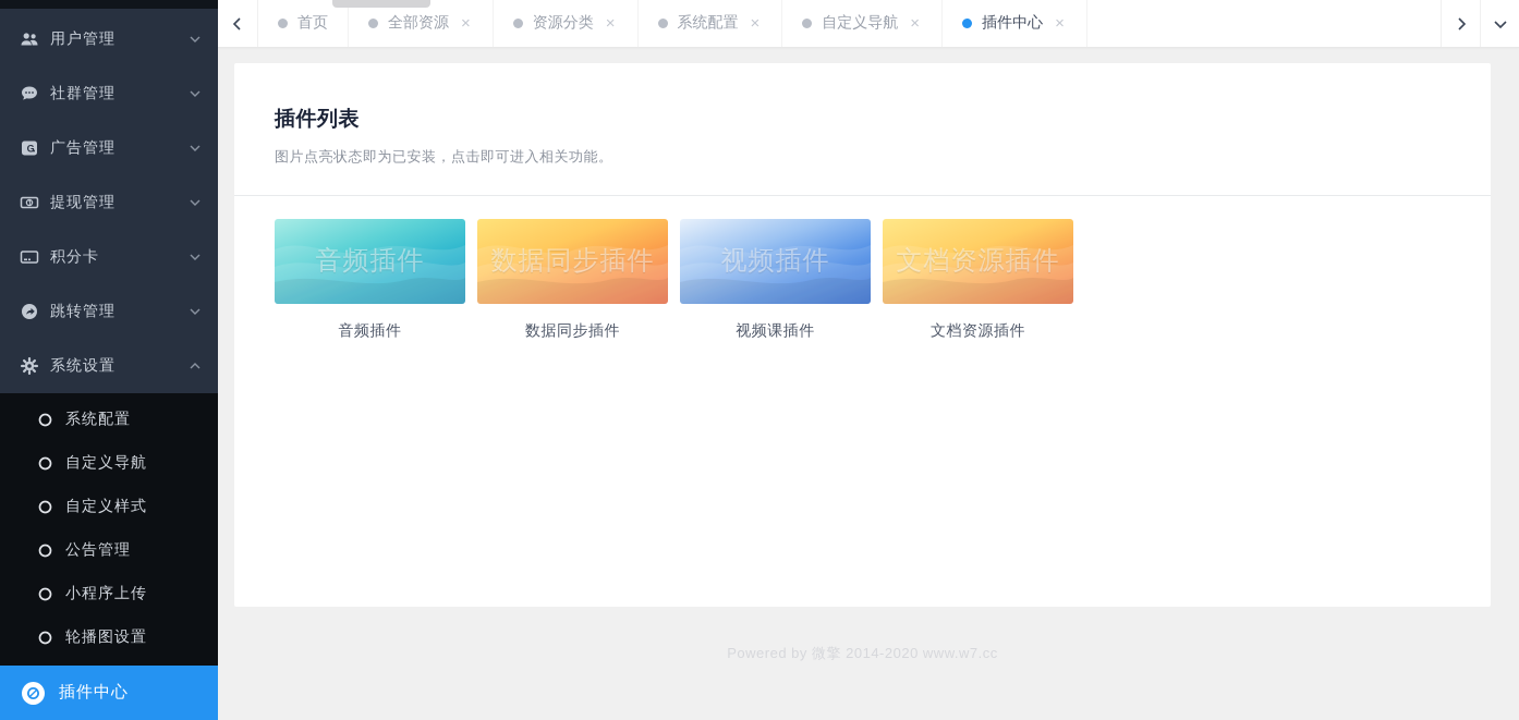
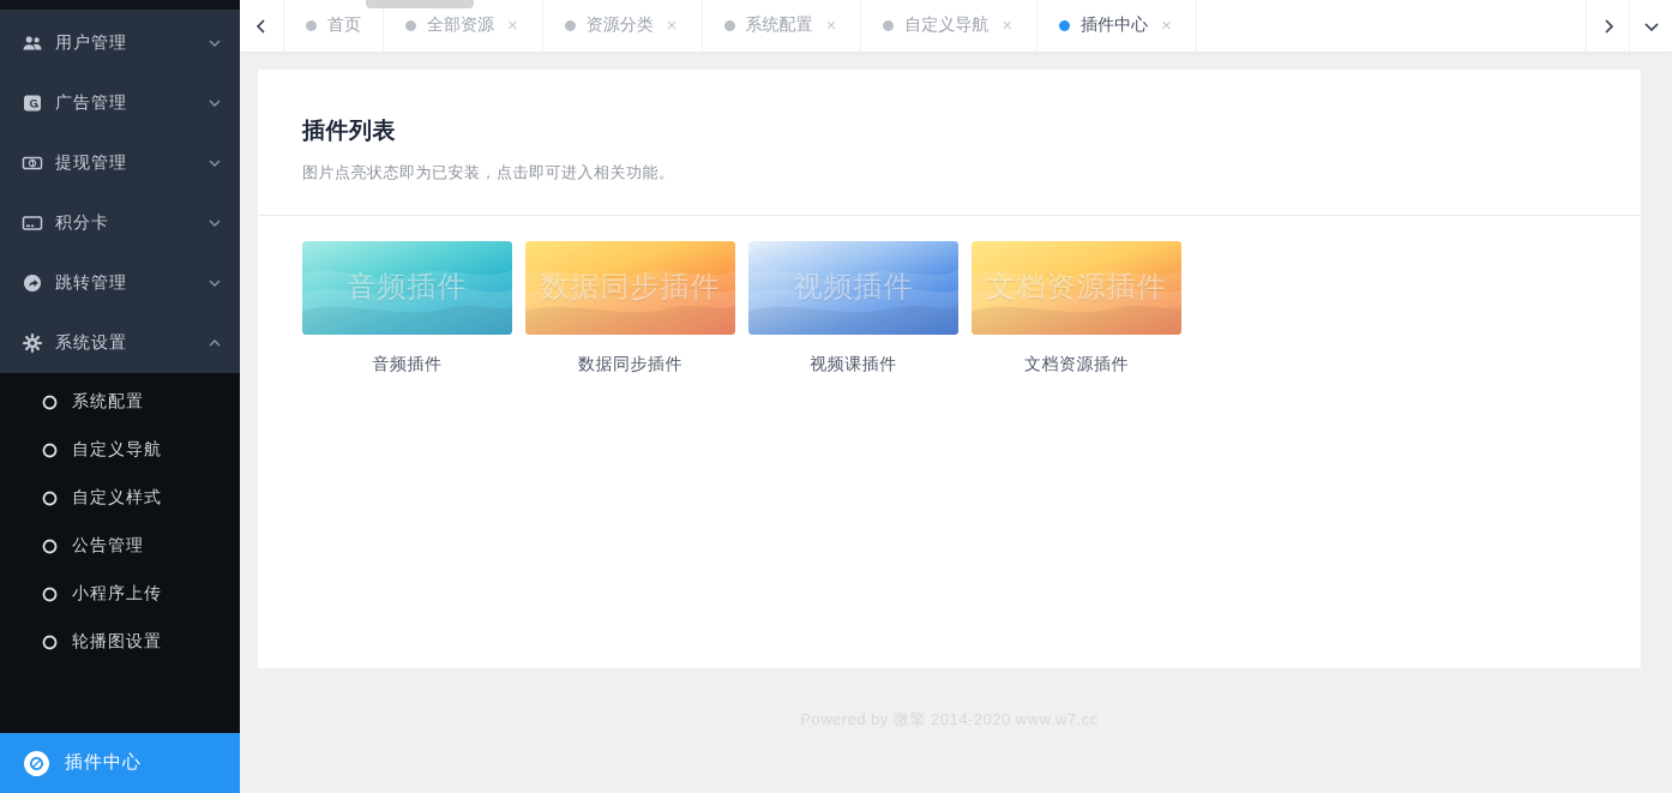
  用户管理
- 社群管理
  G
  广告管理
  提现管理
  积分卡
  跳转管理
  系统设置
  系统配置
  自定义导航
  自定义样式
  公告管理
  小程序上传
  轮播图设置
  插件中心
  首页
  全部资源
  ×
  资源分类
  ×
  系统配置
  ×
  自定义导航
  ×
  插件中心
  ×
  插件列表
  图片点亮状态即为已安装，点击即可进入相关功能。
  音频插件
  音频插件
  数据同步插件
  数据同步插件
  视频插件
  视频课插件
  文档资源插件
  文档资源插件
  Powered by 微擎 2014-2020 www.w7.cc
